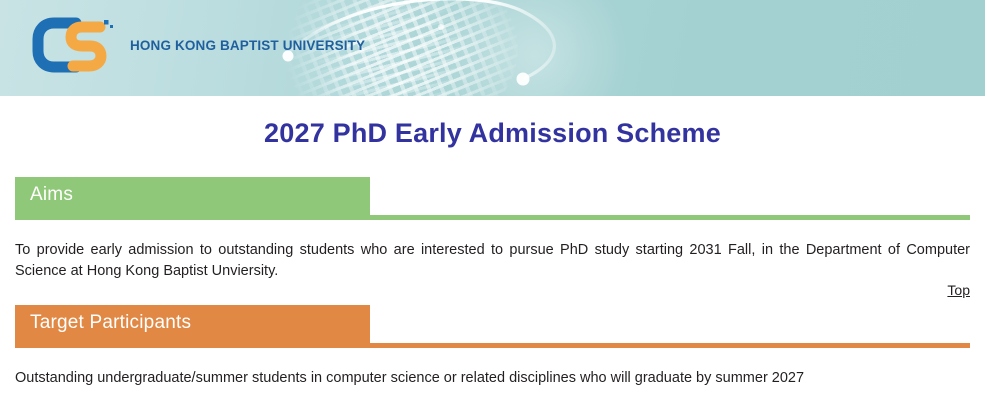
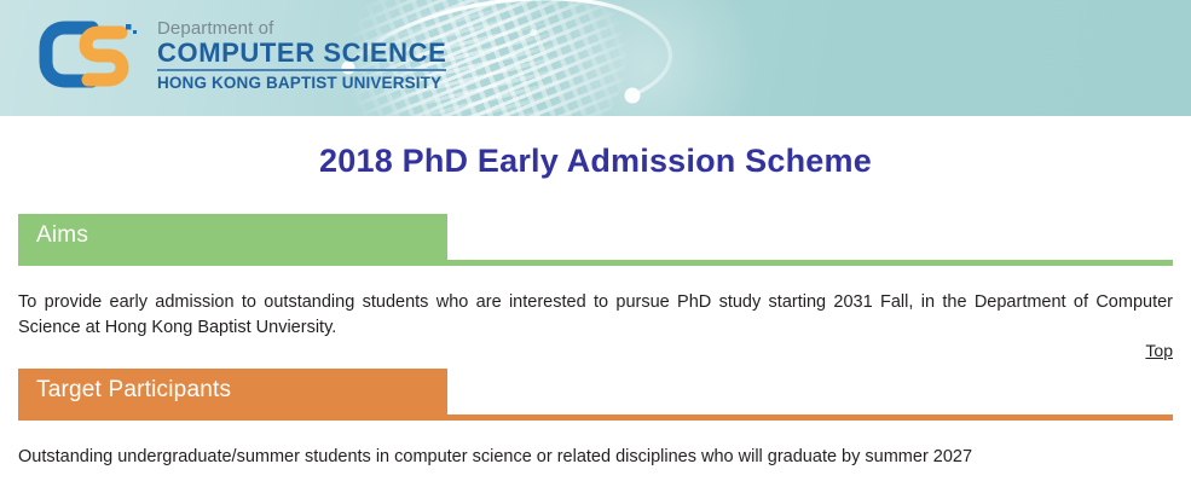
+ Department of
+ COMPUTER SCIENCE
  HONG KONG BAPTIST UNIVERSITY
- 2027 PhD Early Admission Scheme
+ 2018 PhD Early Admission Scheme
  Aims
  To provide early admission to outstanding students who are interested to pursue PhD study starting 2031 Fall, in the Department of Computer Science at Hong Kong Baptist Unviersity.
  Top
  Target Participants
  Outstanding undergraduate/summer students in computer science or related disciplines who will graduate by summer 2027
